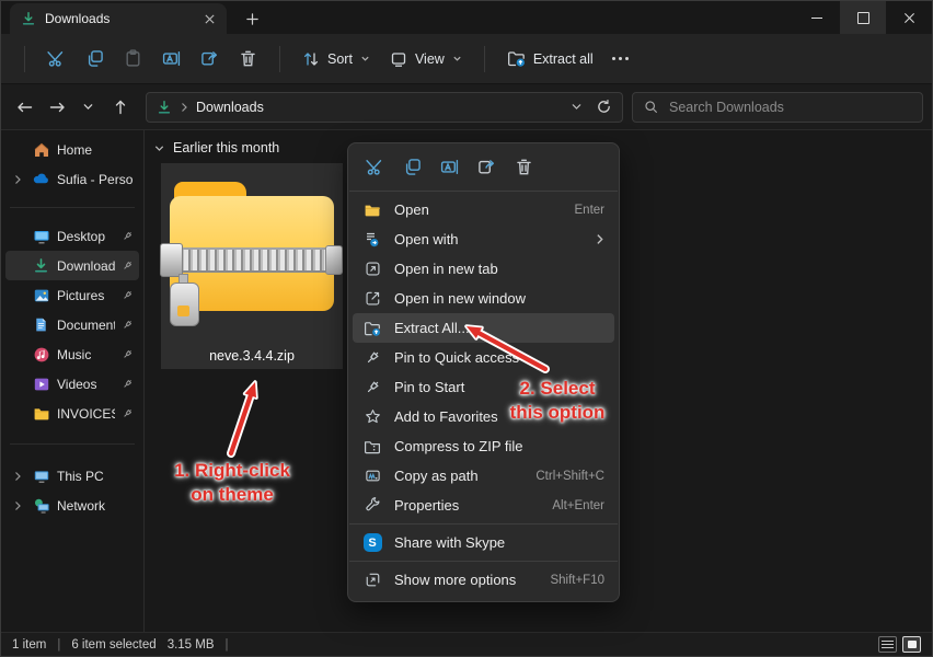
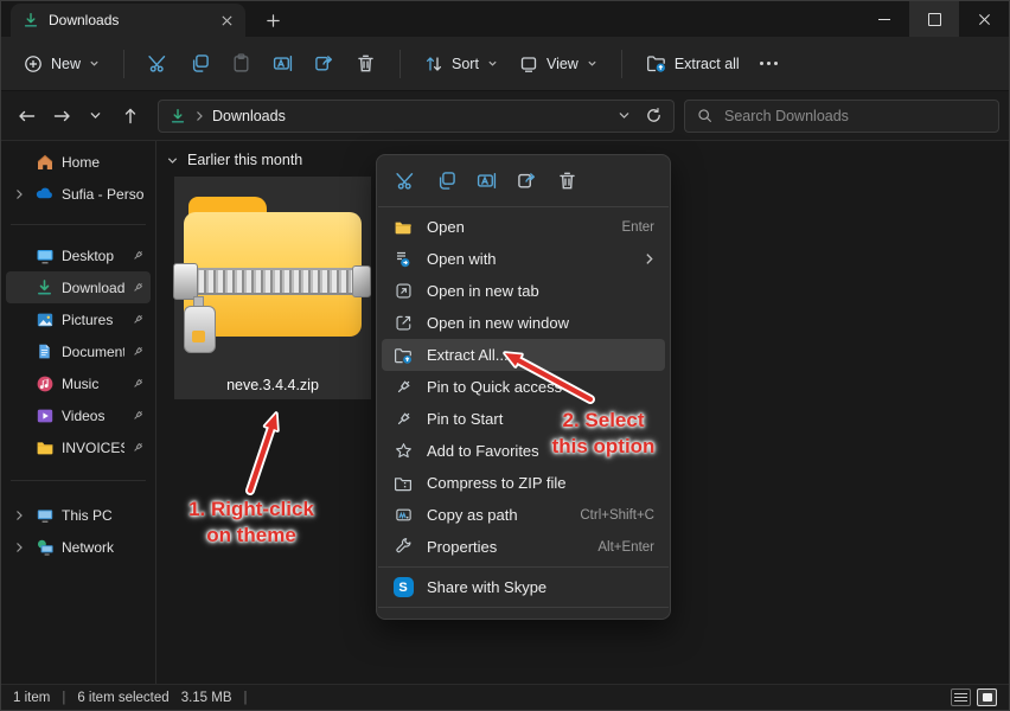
  Downloads
+ New
  Sort
  View
  Extract all
  Downloads
  Search Downloads
  Home
  Sufia - Perso
  Desktop
  Download
  Pictures
  Documen
  Music
  Videos
  INVOICE
  This PC
  Network
  Earlier this month
  neve.3.4.4.zip
  Open
  Enter
  Open with
  Open in new tab
  Open in new window
  Extract All..
  Pin to Quick acces
  Pin to Start
  Add to Favorites
  Compress to ZIP file
  Copy as path
  Ctrl+Shift+C
  Properties
  Alt+Enter
  S
  Share with Skype
- Show more options
- Shift+F10
  1 item
  |
  6 item selected
  3.15 MB
  |
  1. Right-click
  on theme
  2. Select
  this option
